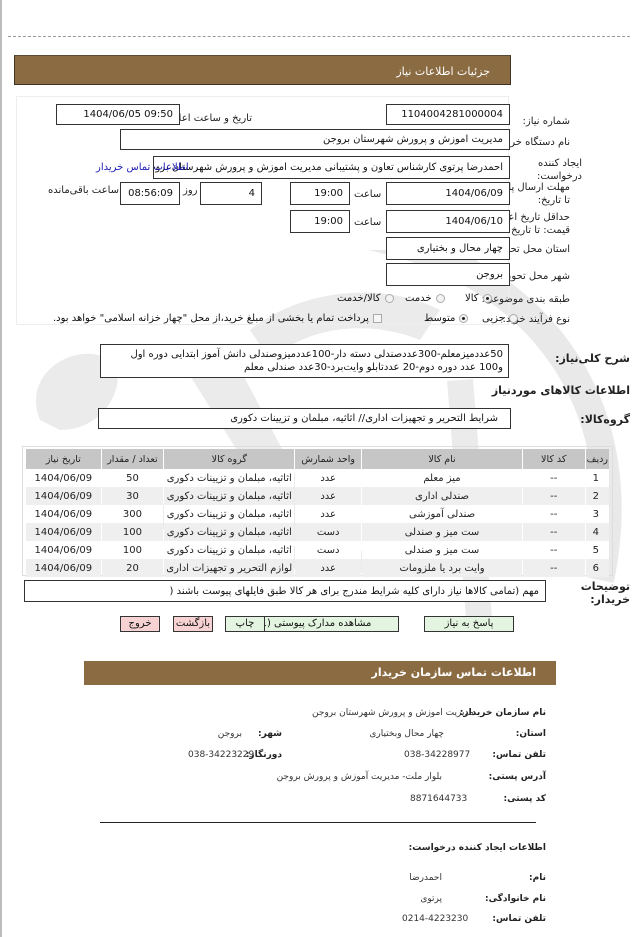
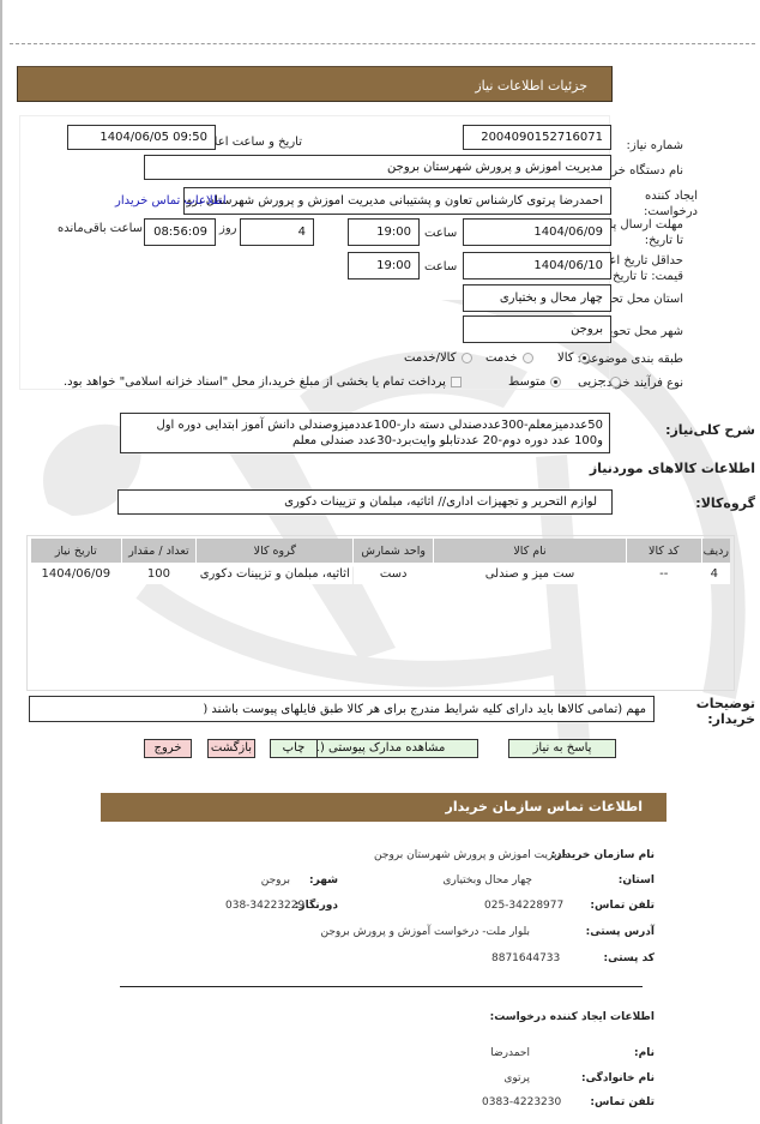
  جزئیات اطلاعات نیاز
  شماره نیاز:
- 1104004281000004
+ 2004090152716071
  1404/06/05 09:50
  مدیریت اموزش و پرورش شهرستان بروجن
  ایجاد کننده درخواست:
  احمدرضا پرتوی کارشناس تعاون و پشتیبانی مدیریت اموزش و پرورش شهرستان بروج
  اطلاعات تماس خریدار
  مهلت ارسال پ تا تاریخ:
  1404/06/09
  ساعت
  19:00
  4
  روز
  08:56:09
  ساعت باقی‌مانده
  حداقل تاریخ اع قیمت: تا تاریخ
  1404/06/10
  ساعت
  19:00
  استان محل تح
  چهار محال و بختیاری
  شهر محل تحو
  بروجن
  طبقه بندی موضوع
  کالا
  خدمت
  کالا/خدمت
  نوع فرآیند خ:
  جزیی
  متوسط
- پرداخت تمام یا بخشی از مبلغ خرید،از محل "چهار خزانه اسلامی" خواهد بود.
+ پرداخت تمام یا بخشی از مبلغ خرید،از محل "اسناد خزانه اسلامی" خواهد بود.
  شرح کلی‌نیاز:
  50عددمیزمعلم-300عددصندلی دسته دار-100عددمیزوصندلی دانش آموز ابتدایی دوره اول و100 عدد دوره دوم-20 عددتابلو وایت‌برد-30عدد صندلی معلم
  اطلاعات کالاهای موردنیاز
  گروه‌کالا:
- شرایط التحریر و تجهیزات اداری// اثاثیه، مبلمان و تزیینات دکوری
+ لوازم التحریر و تجهیزات اداری// اثاثیه، مبلمان و تزیینات دکوری
  ردیف	کد کالا	نام کالا	واحد شمارش	گروه کالا	تعداد / مقدار	تاریخ نیاز
- 1	--	میز معلم	عدد	اثاثیه، مبلمان و تزیینات دکوری	50	1404/06/09
- 2	--	صندلی اداری	عدد	اثاثیه، مبلمان و تزیینات دکوری	30	1404/06/09
- 3	--	صندلی آموزشی	عدد	اثاثیه، مبلمان و تزیینات دکوری	300	1404/06/09
  4	--	ست میز و صندلی	دست	اثاثیه، مبلمان و تزیینات دکوری	100	1404/06/09
- 5	--	ست میز و صندلی	دست	اثاثیه، مبلمان و تزیینات دکوری	100	1404/06/09
- 6	--	وایت برد یا ملزومات	عدد	لوازم التحریر و تجهیزات اداری	20	1404/06/09
  توضیحات خریدار:
- مهم (تمامی کالاها نیاز دارای کلیه شرایط مندرج برای هر کالا طبق فایلهای پیوست باشند (
+ مهم (تمامی کالاها باید دارای کلیه شرایط مندرج برای هر کالا طبق فایلهای پیوست باشند (
  پاسخ به نیاز
  مشاهده مدارک پیوستی (
  چاپ
  بازگشت
  خروج
  اطلاعات تماس سازمان خریدار
  نام سازمان خریدار:
  مدیریت اموزش و پرورش شهرستان بروجن
  استان:
  چهار محال وبختیاری
  شهر:
  بروجن
  تلفن تماس:
- 038-34228977
+ 025-34228977
  دورنگار:
  038-34223229
  آدرس پستی:
- بلوار ملت- مدیریت آموزش و پرورش بروجن
+ بلوار ملت- درخواست آموزش و پرورش بروجن
  کد پستی:
  8871644733
  اطلاعات ایجاد کننده درخواست:
  نام:
  احمدرضا
  نام خانوادگی:
  پرتوی
  تلفن تماس:
- 0214-4223230
+ 0383-4223230
